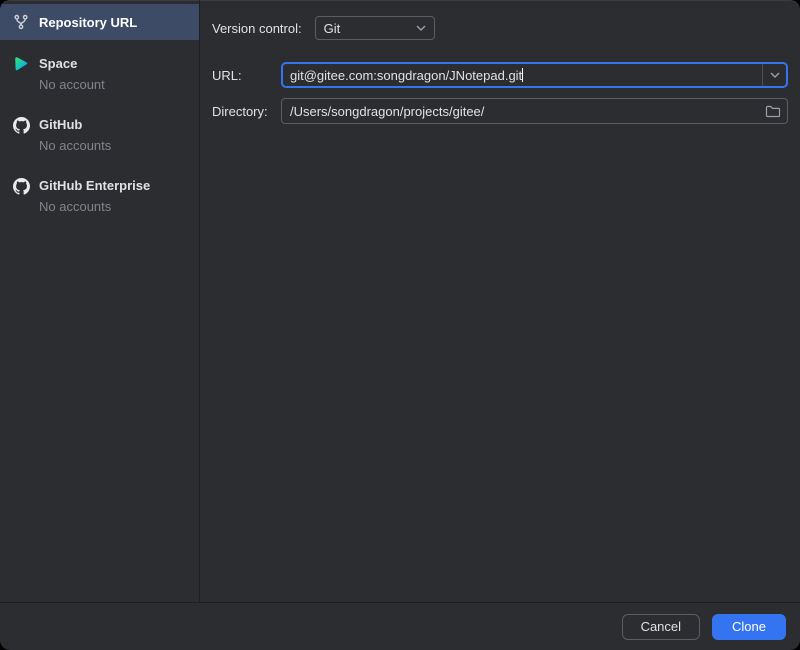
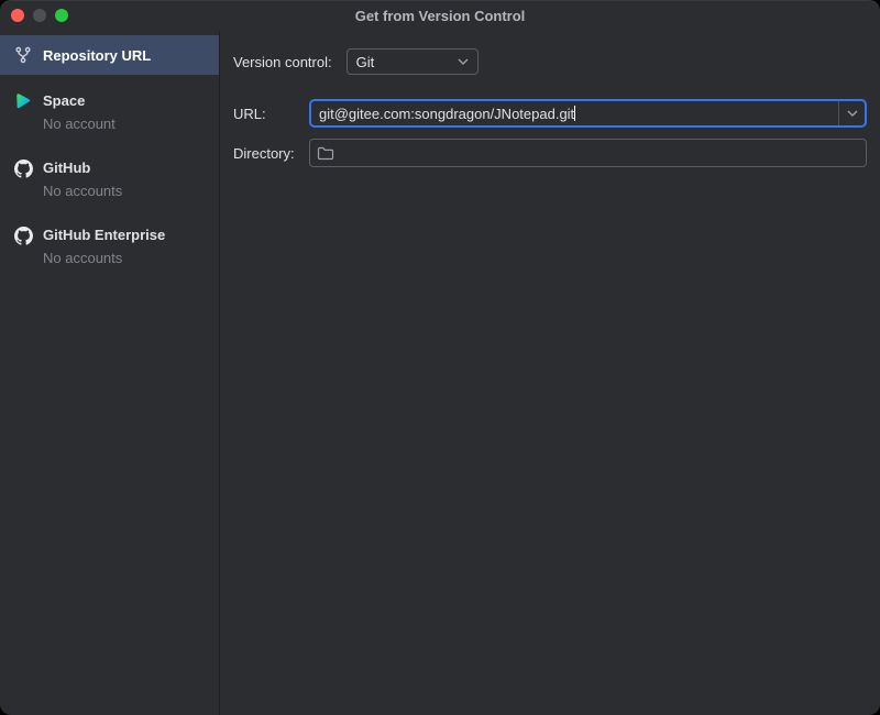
+ Get from Version Control
  Repository URL
  Space
  No account
  GitHub
  No accounts
  GitHub Enterprise
  No accounts
  Version control:
  Git
  URL:
  git@gitee.com:songdragon/JNotepad.git
  Directory:
- /Users/songdragon/projects/gitee/
- Cancel
- Clone
